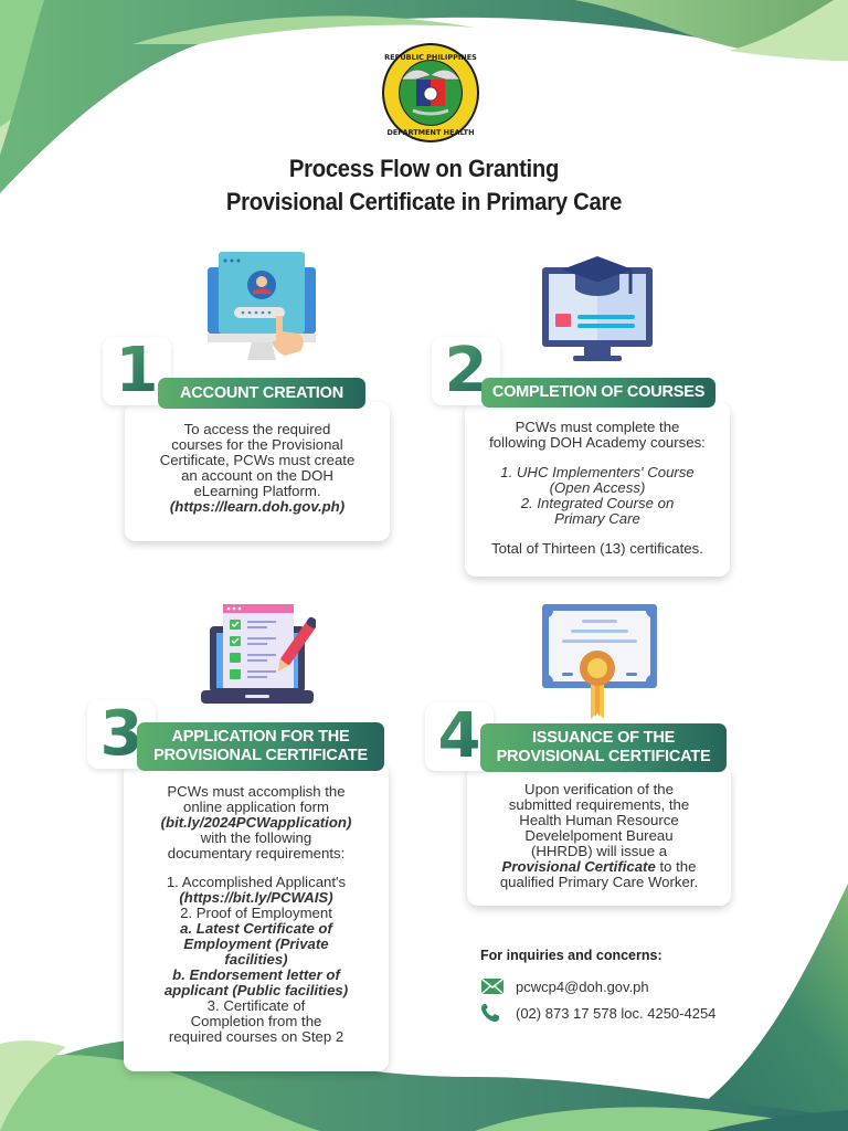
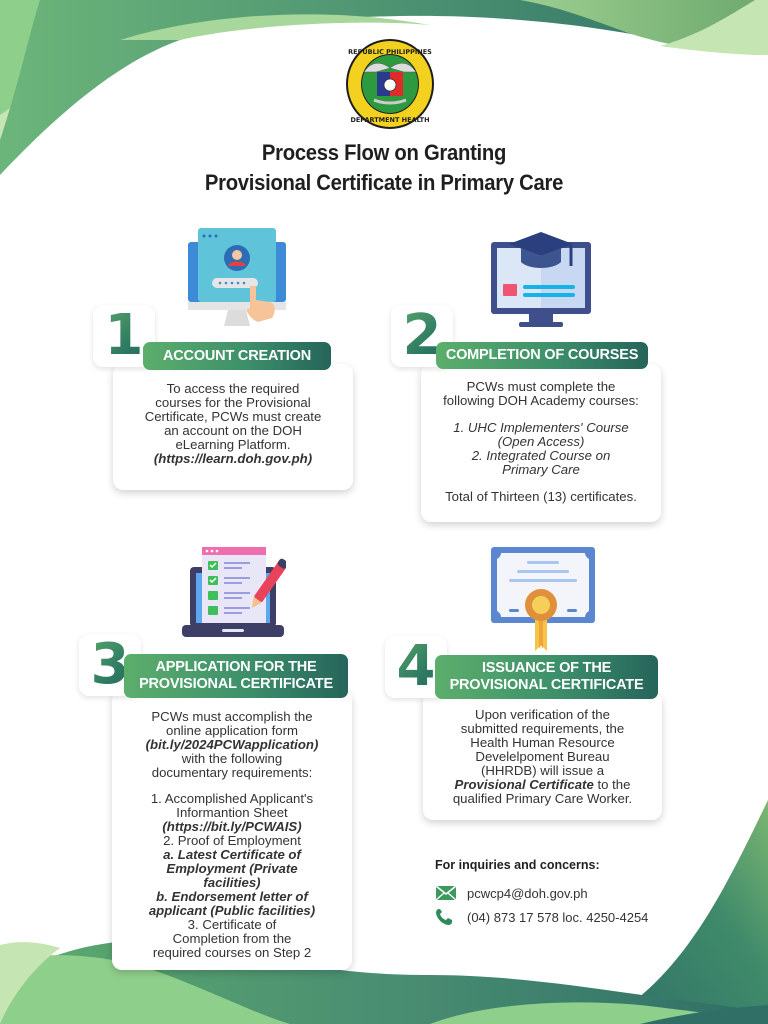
  REPUBLIC PHILIPPINES
  DEPARTMENT HEALTH
  Process Flow on Granting
  Provisional Certificate in Primary Care
  1
  ACCOUNT CREATION
  To access the required
  courses for the Provisional
  Certificate, PCWs must create
  an account on the DOH
  eLearning Platform.
  (https://learn.doh.gov.ph)
  2
  COMPLETION OF COURSES
  PCWs must complete the
  following DOH Academy courses:
  1. UHC Implementers' Course
  (Open Access)
  2. Integrated Course on
  Primary Care
  Total of Thirteen (13) certificates.
  3
  APPLICATION FOR THE
  PROVISIONAL CERTIFICATE
  PCWs must accomplish the
  online application form
  (bit.ly/2024PCWapplication)
  with the following
  documentary requirements:
  1. Accomplished Applicant's
+ Informantion Sheet
  (https://bit.ly/PCWAIS)
  2. Proof of Employment
  a. Latest Certificate of
  Employment (Private
  facilities)
  b. Endorsement letter of
  applicant (Public facilities)
  3. Certificate of
  Completion from the
  required courses on Step 2
  4
  ISSUANCE OF THE
  PROVISIONAL CERTIFICATE
  Upon verification of the
  submitted requirements, the
  Health Human Resource
  Develelpoment Bureau
  (HHRDB) will issue a
  Provisional Certificate to the
  qualified Primary Care Worker.
  For inquiries and concerns:
  pcwcp4@doh.gov.ph
- (02) 873 17 578 loc. 4250-4254
+ (04) 873 17 578 loc. 4250-4254
